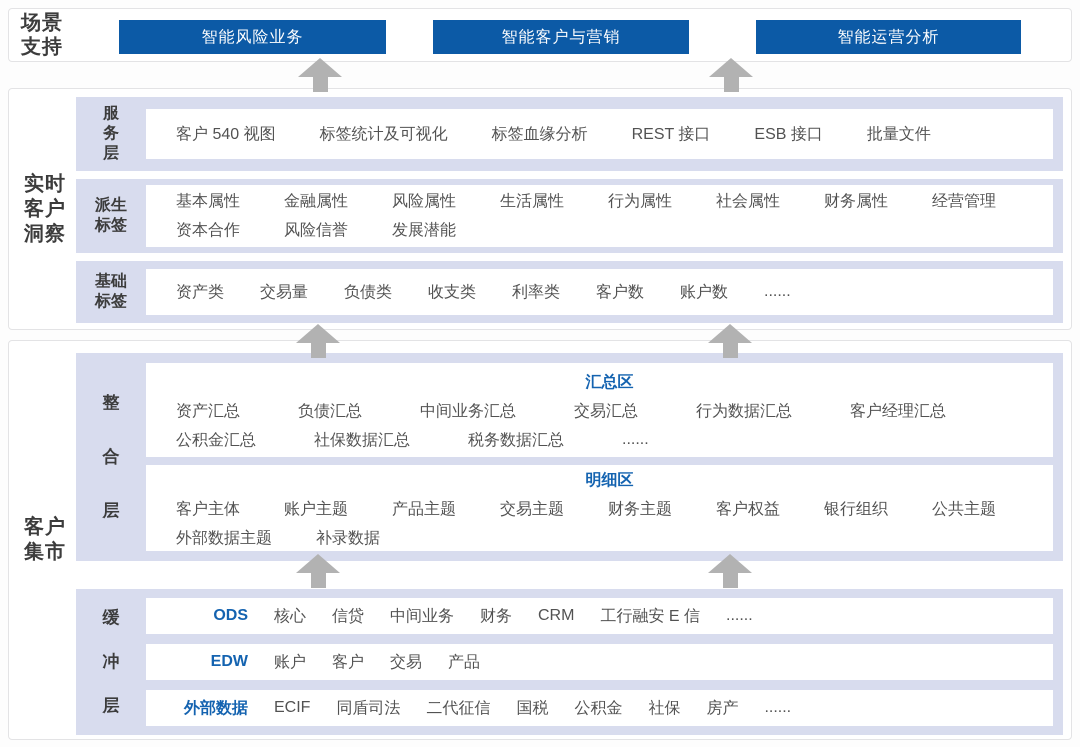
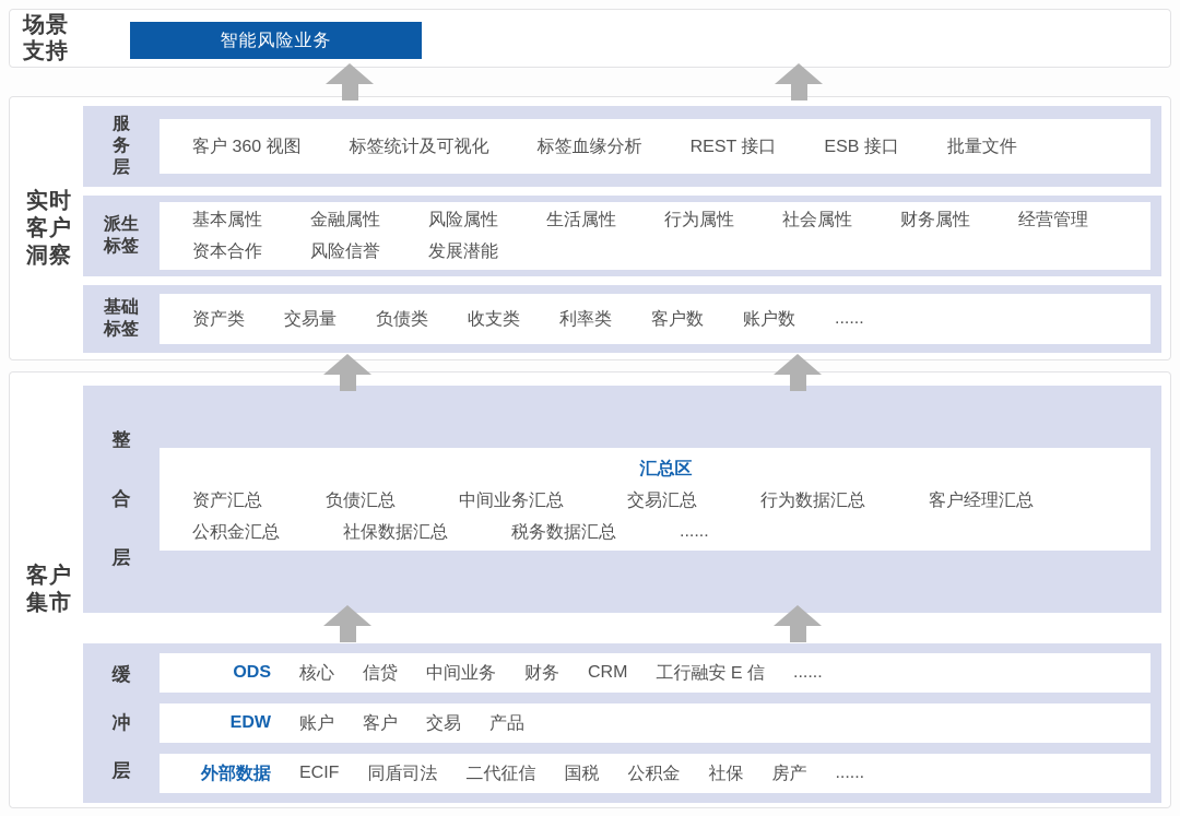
  场景
  支持
  智能风险业务
- 智能客户与营销
- 智能运营分析
  实时
  客户
  洞察
  服
  务
  层
- 客户 540 视图
+ 客户 360 视图
  标签统计及可视化
  标签血缘分析
  REST 接口
  ESB 接口
  批量文件
  派生
  标签
  基本属性
  金融属性
  风险属性
  生活属性
  行为属性
  社会属性
  财务属性
  经营管理
  资本合作
  风险信誉
  发展潜能
  基础
  标签
  资产类
  交易量
  负债类
  收支类
  利率类
  客户数
  账户数
  ......
  客户
  集市
  整
  合
  层
  汇总区
  资产汇总
  负债汇总
  中间业务汇总
  交易汇总
  行为数据汇总
  客户经理汇总
  公积金汇总
  社保数据汇总
  税务数据汇总
  ......
- 明细区
- 客户主体
- 账户主题
- 产品主题
- 交易主题
- 财务主题
- 客户权益
- 银行组织
- 公共主题
- 外部数据主题
- 补录数据
  缓
  冲
  层
  ODS
  核心
  信贷
  中间业务
  财务
  CRM
  工行融安 E 信
  ......
  EDW
  账户
  客户
  交易
  产品
  外部数据
  ECIF
  同盾司法
  二代征信
  国税
  公积金
  社保
  房产
  ......
